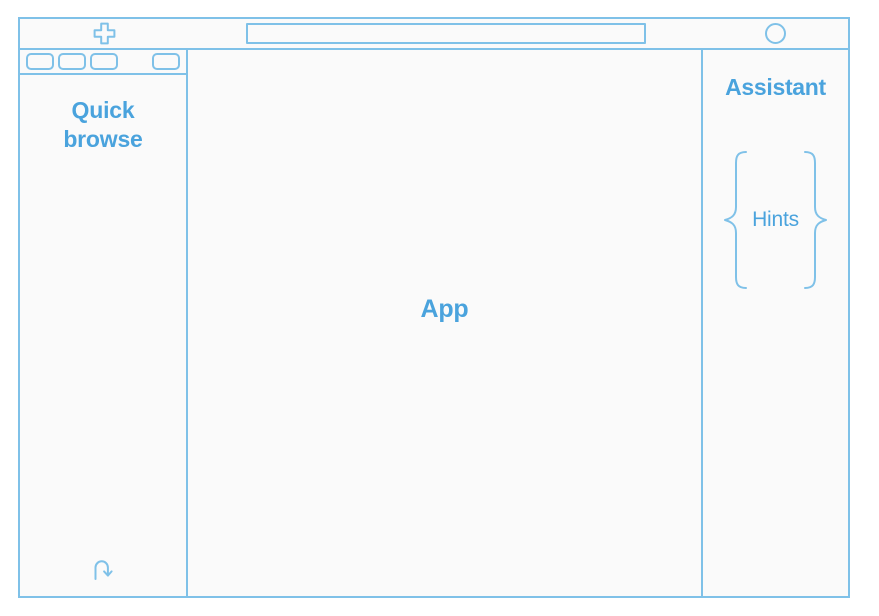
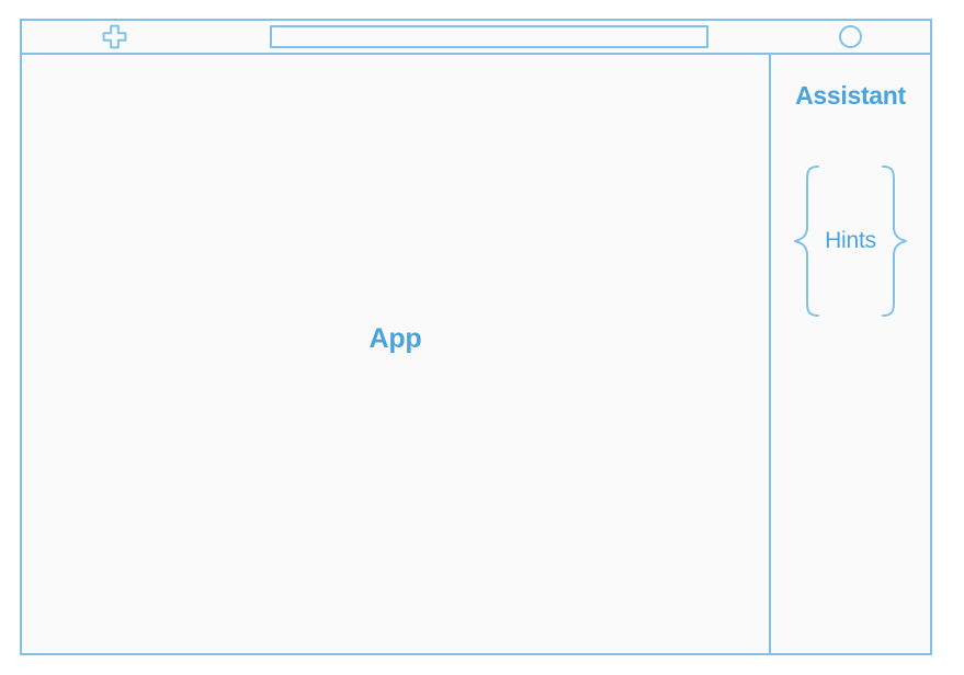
- Quick
- browse
  App
  Assistant
  Hints
